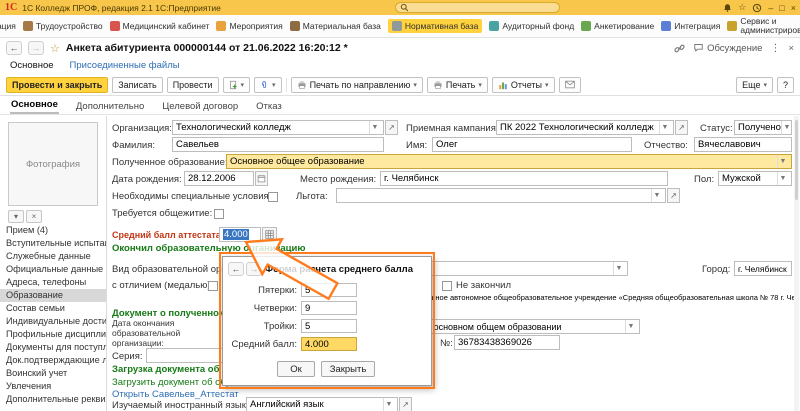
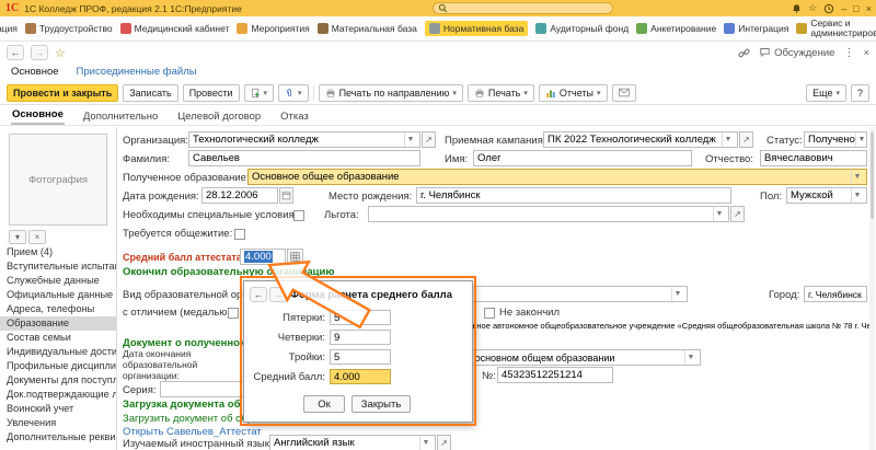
  1С
  1С Колледж ПРОФ, редакция 2.1 1С:Предприятие
  ☆
  –
  □
  ×
  Трудоустройство
  Медицинский кабинет
  Мероприятия
  Материальная база
  Нормативная база
  Аудиторный фонд
  Анкетирование
  Интеграция
  Сервис и администриров
  ←
  →
  ☆
- Анкета абитуриента 000000144 от 21.06.2022 16:20:12 *
  Обсуждение
  ⋮
  ×
  Основное
  Присоединенные файлы
  Провести и закрыть
  Записать
  Провести
  Печать по направлению
  Печать
  Отчеты
  Еще
  ?
  Основное
  Дополнительно
  Целевой договор
  Отказ
  Фотография
  ▾
  ×
  Организация:
  Технологический колледж
  ↗
  Приемная кампания
  ПК 2022 Технологический колледж
  ↗
  Статус:
  Получено
  Фамилия:
  Савельев
  Имя:
  Олег
  Отчество:
  Вячеславович
  Полученное образование
  Основное общее образование
  Дата рождения:
  28.12.2006
  Место рождения:
  г. Челябинск
  Пол:
  Мужской
  Необходимы специальные условия
  Льгота:
  ↗
  Требуется общежитие:
  Прием (4)
  Вступительные испыта
  Служебные данные
  Официальные данные
  Адреса, телефоны
  Образование
  Состав семьи
  Индивидуальные дости
  Профильные дисципли
  Документы для поступ
  Док.подтверждающие л
  Воинский учет
  Увлечения
  Дополнительные рекви
  Средний балл аттестат
  4.000
  Окончил образовательную организацию
  Город:
  г. Челябинск
  с отличием (медалью
  Не закончил
  ьное автономное общеобразовательное учреждение «Средняя общеобразовательная школа № 78 г. Ч
  Дата окончания образовательной организации:
  основном общем образовании
  №:
- 36783438369026
+ 45323512251214
  Серия:
  Открыть Савельев_Аттестат
  Изучаемый иностранный язык
  Английский язык
  ↗
  ←
  →
  Форма расчета среднего балла
  Пятерки:
  5
  Четверки:
  9
  Тройки:
  5
  Средний балл:
  4.000
  Ок
  Закрыть
